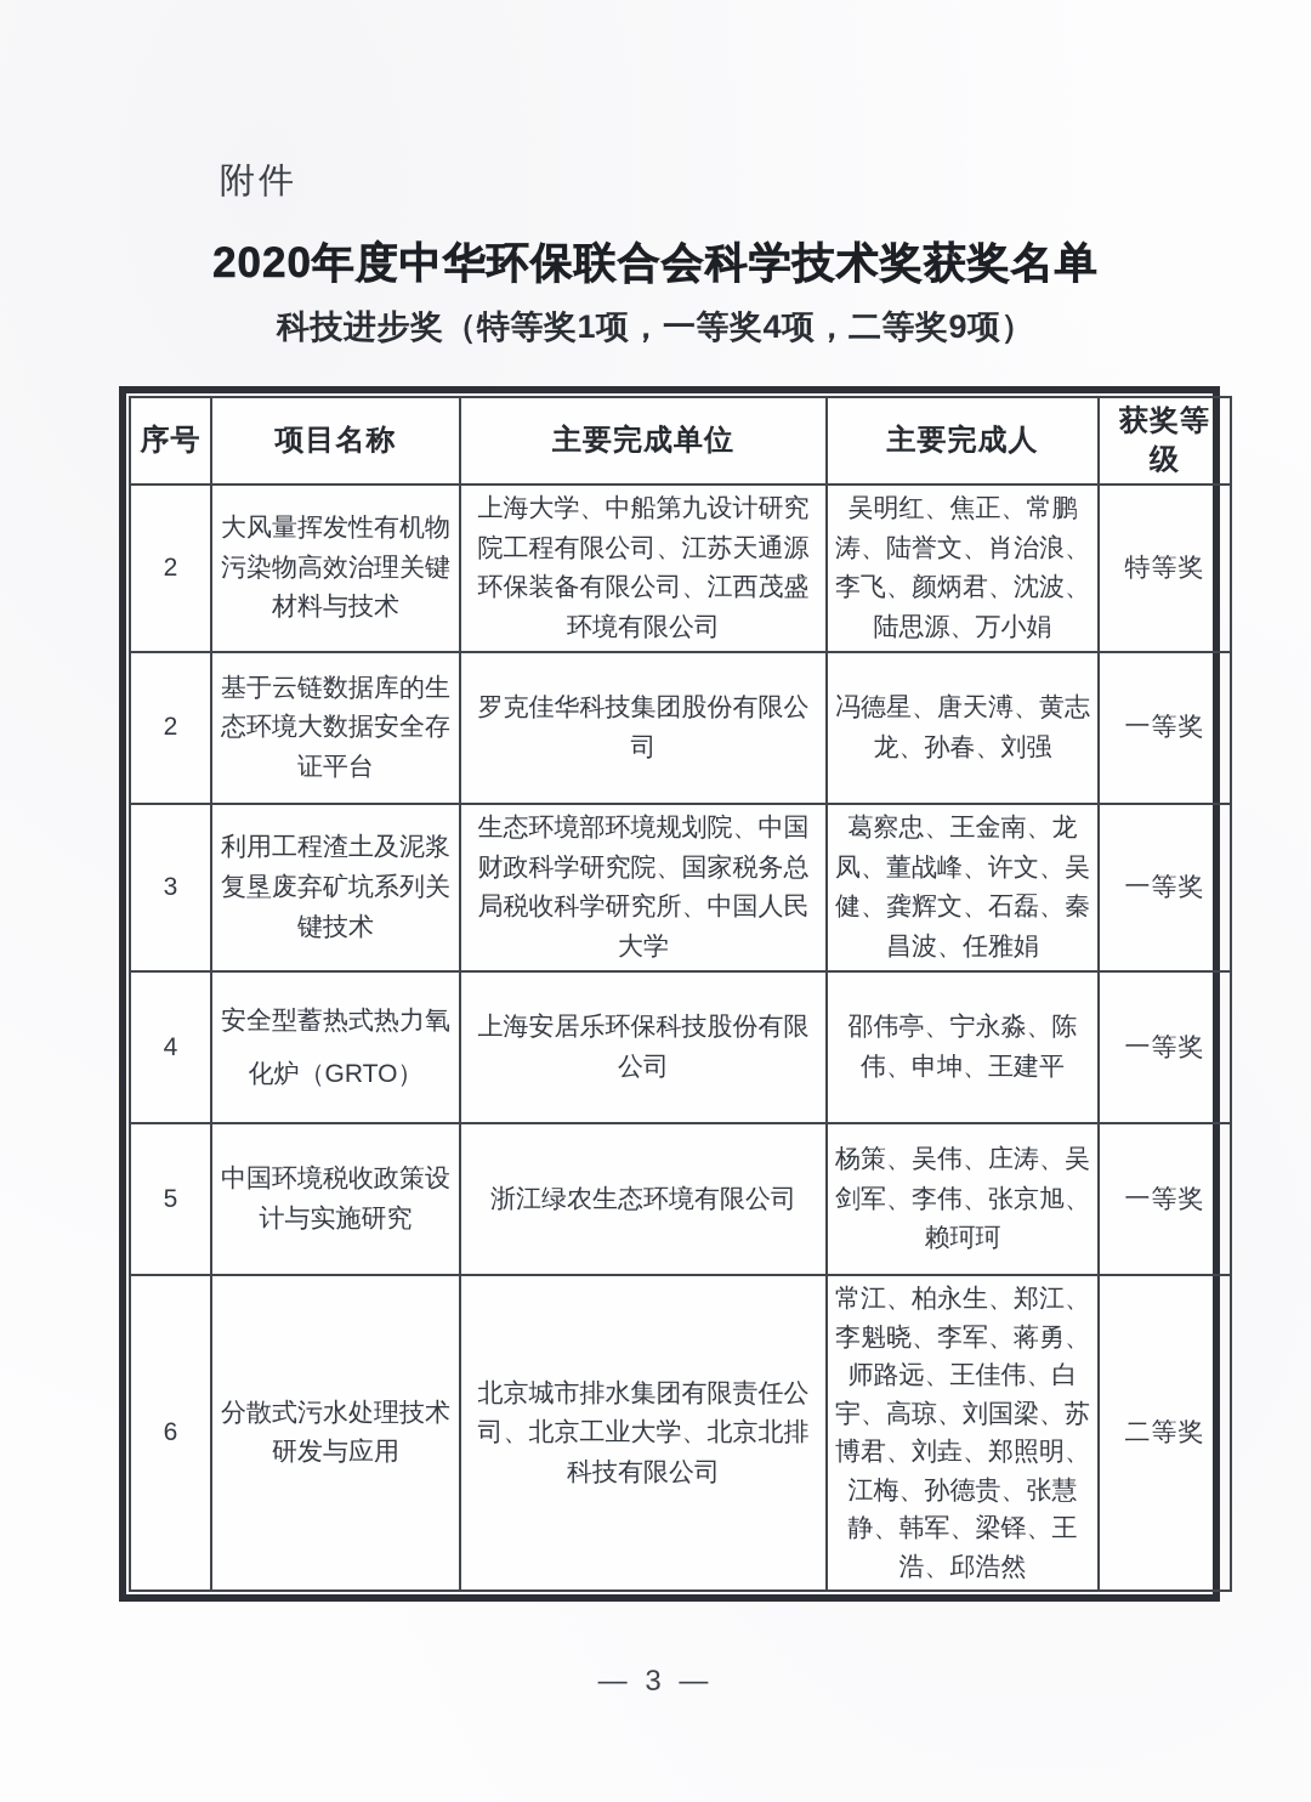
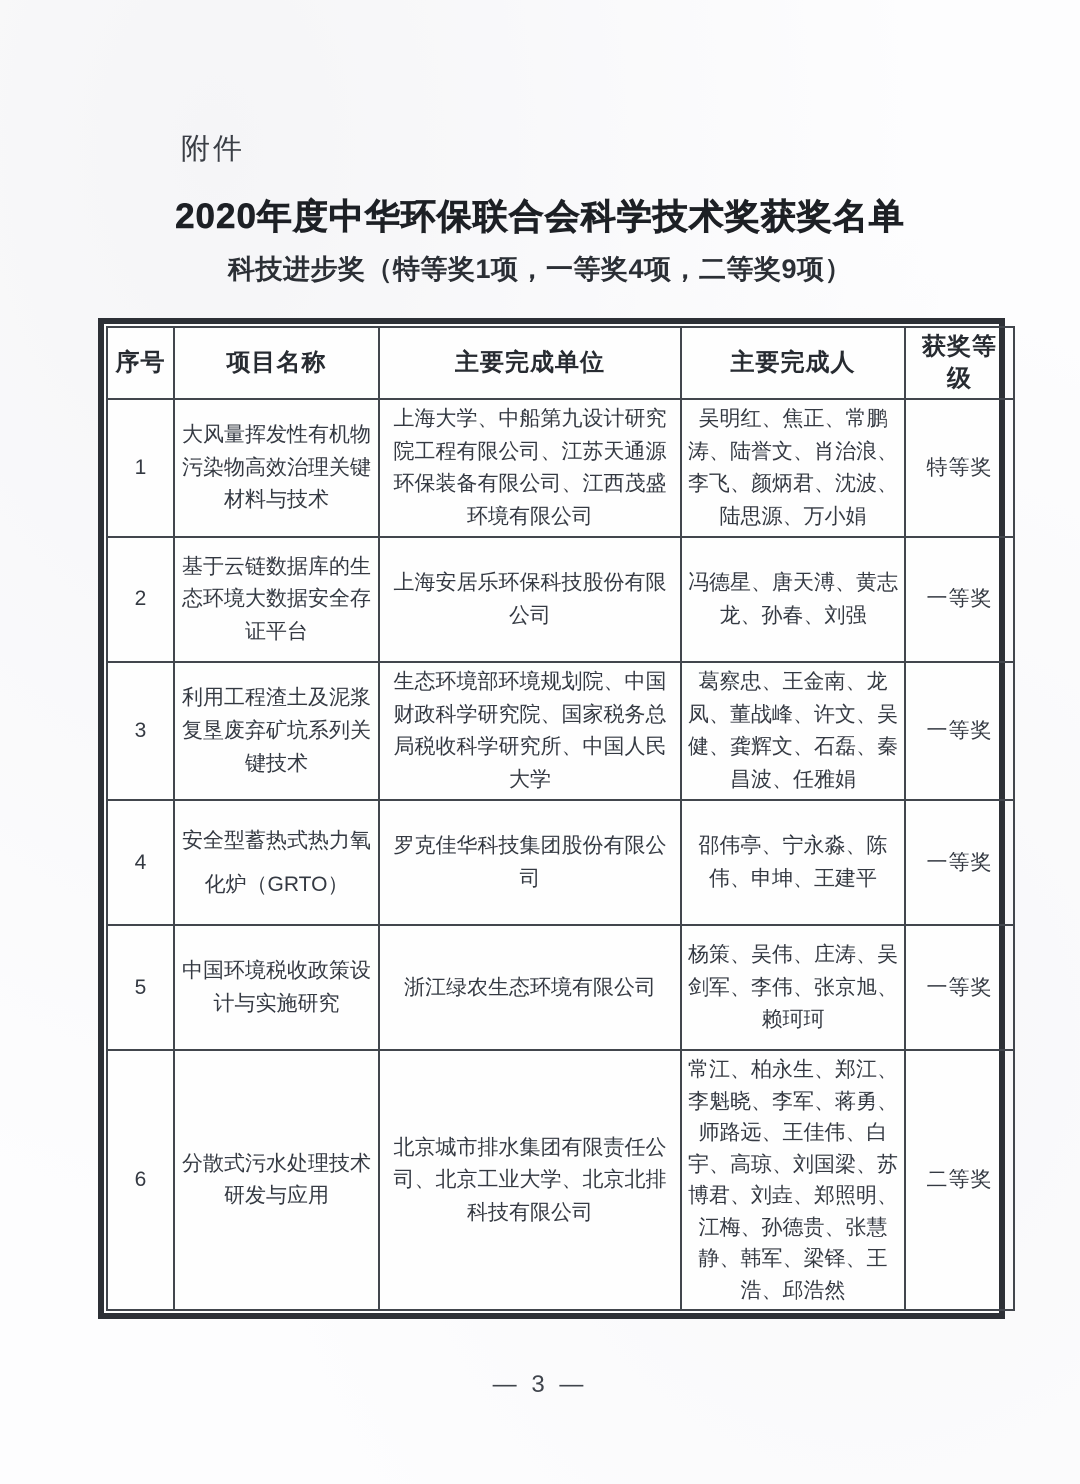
  附件
  2020年度中华环保联合会科学技术奖获奖名单
  科技进步奖（特等奖1项，一等奖4项，二等奖9项）
  序号	项目名称	主要完成单位	主要完成人	获奖等级
- 2	大风量挥发性有机物污染物高效治理关键材料与技术	上海大学、中船第九设计研究院工程有限公司、江苏天通源环保装备有限公司、江西茂盛环境有限公司	吴明红、焦正、常鹏涛、陆誉文、肖治浪、李飞、颜炳君、沈波、陆思源、万小娟	特等奖
+ 1	大风量挥发性有机物污染物高效治理关键材料与技术	上海大学、中船第九设计研究院工程有限公司、江苏天通源环保装备有限公司、江西茂盛环境有限公司	吴明红、焦正、常鹏涛、陆誉文、肖治浪、李飞、颜炳君、沈波、陆思源、万小娟	特等奖
- 2	基于云链数据库的生态环境大数据安全存证平台	罗克佳华科技集团股份有限公司	冯德星、唐天溥、黄志龙、孙春、刘强	一等奖
+ 2	基于云链数据库的生态环境大数据安全存证平台	上海安居乐环保科技股份有限公司	冯德星、唐天溥、黄志龙、孙春、刘强	一等奖
  3	利用工程渣土及泥浆复垦废弃矿坑系列关键技术	生态环境部环境规划院、中国财政科学研究院、国家税务总局税收科学研究所、中国人民大学	葛察忠、王金南、龙凤、董战峰、许文、吴健、龚辉文、石磊、秦昌波、任雅娟	一等奖
- 4	安全型蓄热式热力氧化炉（GRTO）	上海安居乐环保科技股份有限公司	邵伟亭、宁永淼、陈伟、申坤、王建平	一等奖
+ 4	安全型蓄热式热力氧化炉（GRTO）	罗克佳华科技集团股份有限公司	邵伟亭、宁永淼、陈伟、申坤、王建平	一等奖
  5	中国环境税收政策设计与实施研究	浙江绿农生态环境有限公司	杨策、吴伟、庄涛、吴剑军、李伟、张京旭、赖珂珂	一等奖
  6	分散式污水处理技术研发与应用	北京城市排水集团有限责任公司、北京工业大学、北京北排科技有限公司	常江、柏永生、郑江、李魁晓、李军、蒋勇、师路远、王佳伟、白宇、高琼、刘国梁、苏博君、刘垚、郑照明、江梅、孙德贵、张慧静、韩军、梁铎、王浩、邱浩然	二等奖
  — 3 —
